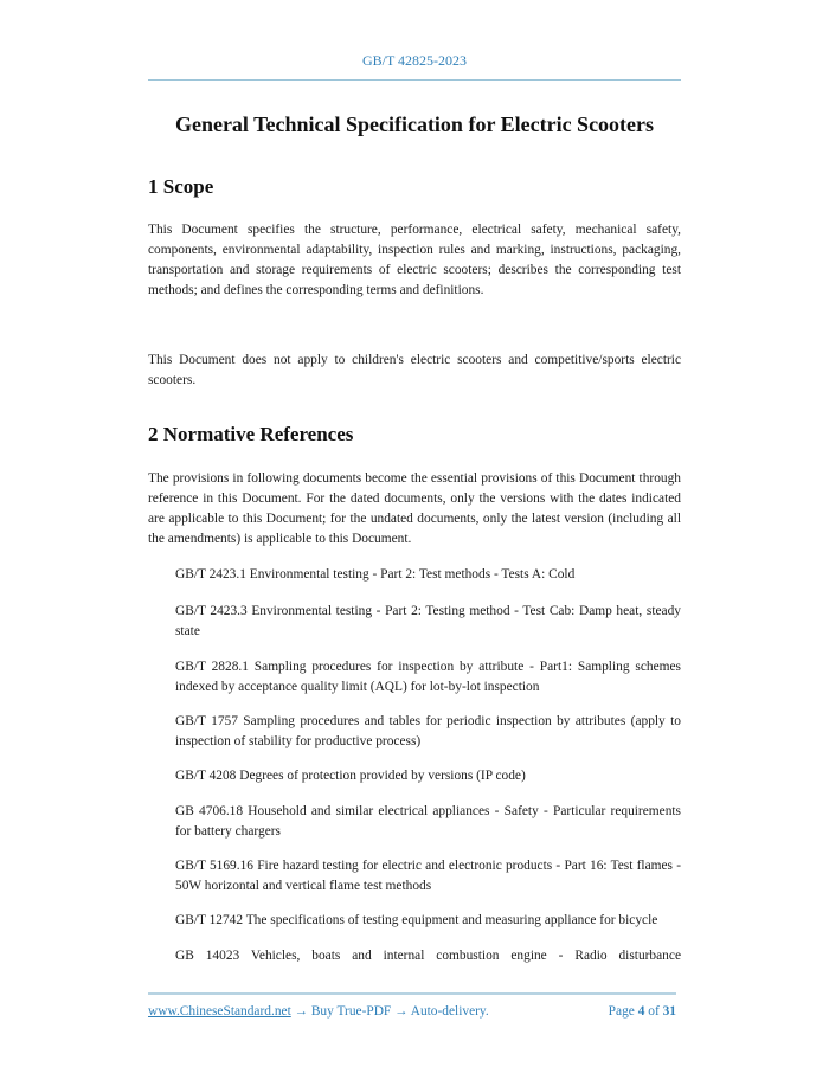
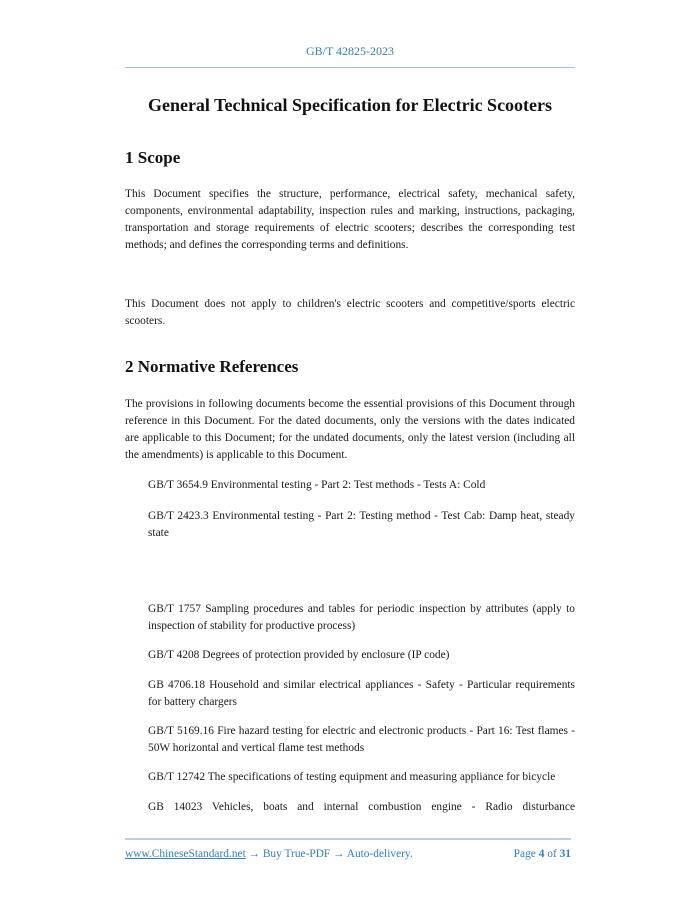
  GB/T 42825-2023
  General Technical Specification for Electric Scooters
  1 Scope
  This Document specifies the structure, performance, electrical safety, mechanical safety, components, environmental adaptability, inspection rules and marking, instructions, packaging, transportation and storage requirements of electric scooters; describes the corresponding test methods; and defines the corresponding terms and definitions.
  This Document does not apply to children's electric scooters and competitive/sports electric scooters.
  2 Normative References
  The provisions in following documents become the essential provisions of this Document through reference in this Document. For the dated documents, only the versions with the dates indicated are applicable to this Document; for the undated documents, only the latest version (including all the amendments) is applicable to this Document.
- GB/T 2423.1 Environmental testing - Part 2: Test methods - Tests A: Cold
+ GB/T 3654.9 Environmental testing - Part 2: Test methods - Tests A: Cold
  GB/T 2423.3 Environmental testing - Part 2: Testing method - Test Cab: Damp heat, steady state
- GB/T 2828.1 Sampling procedures for inspection by attribute - Part1: Sampling schemes indexed by acceptance quality limit (AQL) for lot-by-lot inspection
  GB/T 1757 Sampling procedures and tables for periodic inspection by attributes (apply to inspection of stability for productive process)
- GB/T 4208 Degrees of protection provided by versions (IP code)
+ GB/T 4208 Degrees of protection provided by enclosure (IP code)
  GB 4706.18 Household and similar electrical appliances - Safety - Particular requirements for battery chargers
  GB/T 5169.16 Fire hazard testing for electric and electronic products - Part 16: Test flames - 50W horizontal and vertical flame test methods
  GB/T 12742 The specifications of testing equipment and measuring appliance for bicycle
  GB 14023 Vehicles, boats and internal combustion engine - Radio disturbance
  www.ChineseStandard.net → Buy True-PDF → Auto-delivery.
  Page 4 of 31
